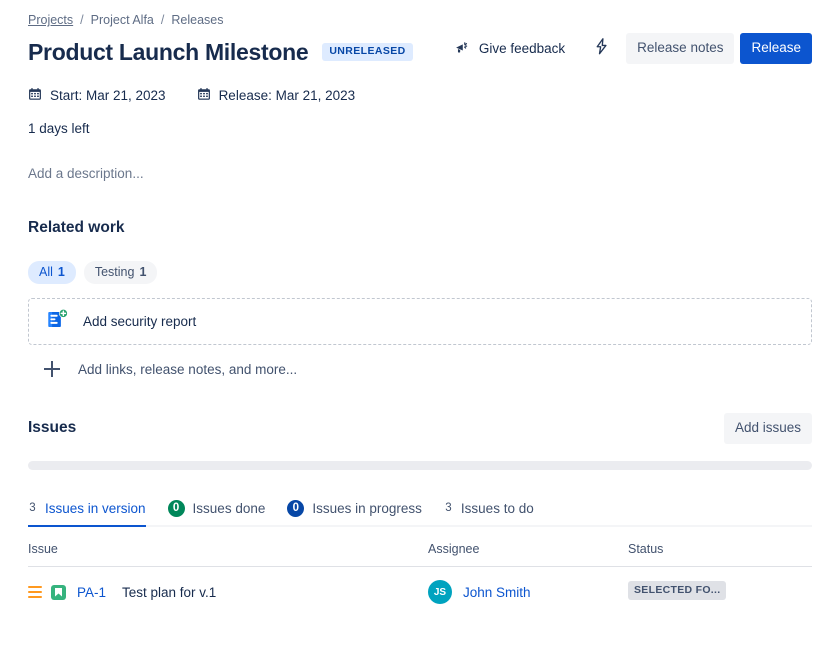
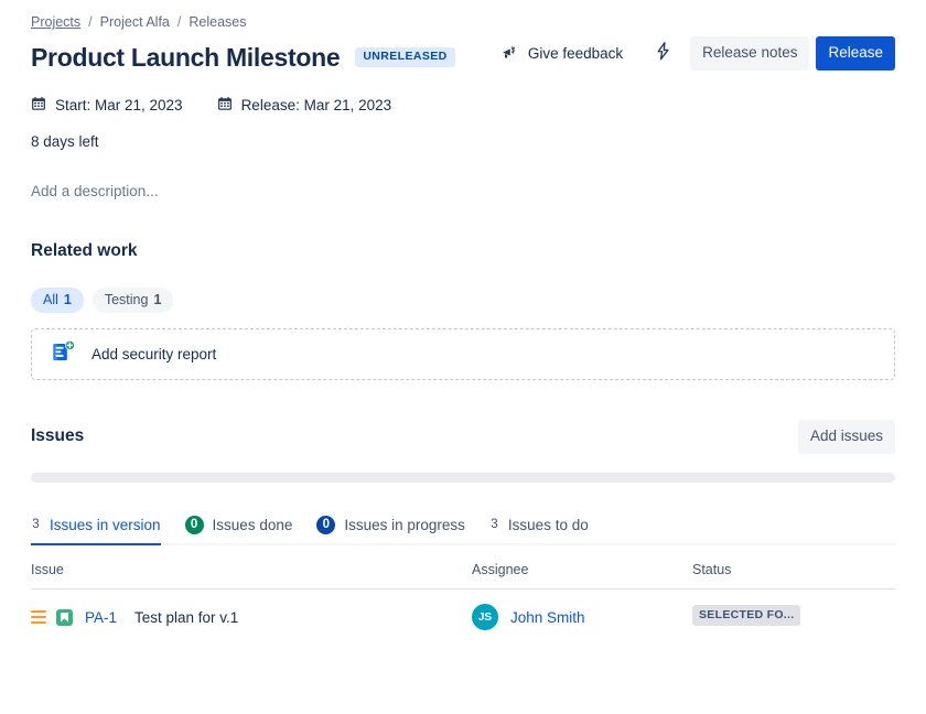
  Projects
  /
  Project Alfa
  /
  Releases
  Product Launch Milestone
  UNRELEASED
  Give feedback
  Release notes
  Release
  Start: Mar 21, 2023
  Release: Mar 21, 2023
- 1 days left
+ 8 days left
  Add a description...
  Related work
  All
  1
  Testing
  1
  Add security report
- Add links, release notes, and more...
  Issues
  Add issues
  3
  Issues in version
  0
  Issues done
  0
  Issues in progress
  3
  Issues to do
  Issue	Assignee	Status
  PA-1 Test plan for v.1	JS John Smith	SELECTED FO...
